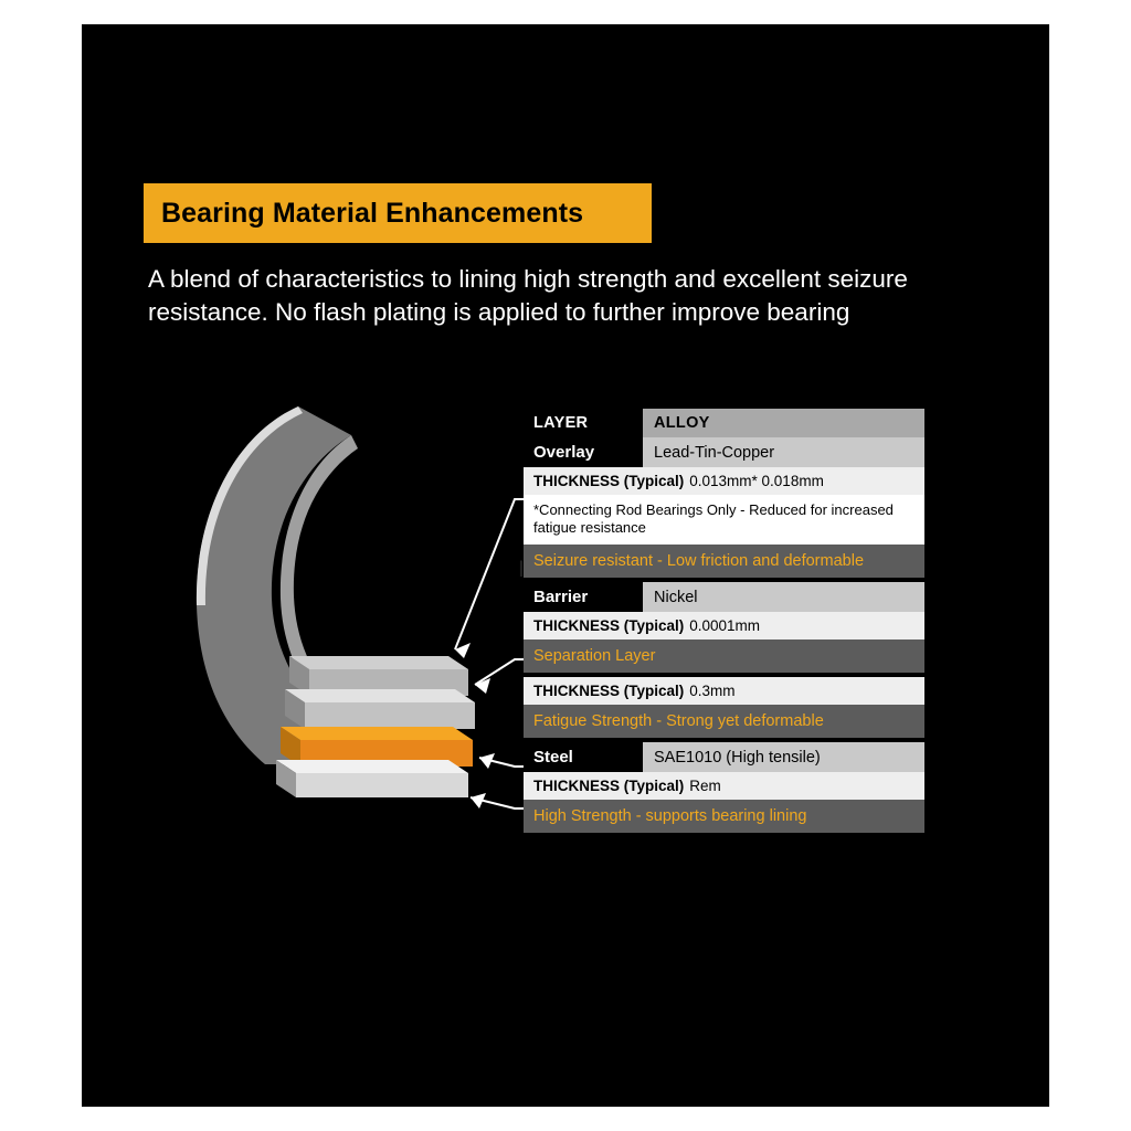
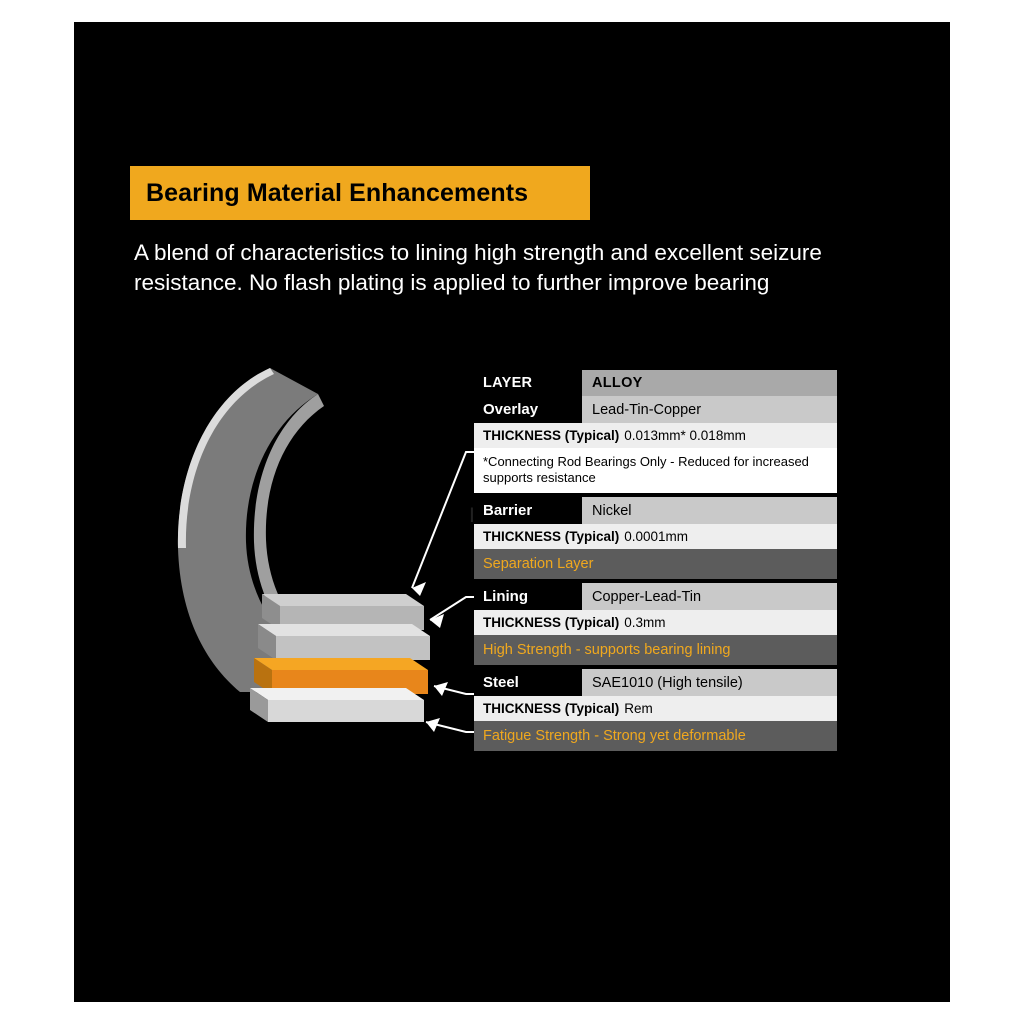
  Bearing Material Enhancements
  A blend of characteristics to lining high strength and excellent seizure resistance. No flash plating is applied to further improve bearing
  LAYER
  ALLOY
  Overlay
  Lead-Tin-Copper
  THICKNESS (Typical)
  0.013mm* 0.018mm
- *Connecting Rod Bearings Only - Reduced for increased fatigue resistance
+ *Connecting Rod Bearings Only - Reduced for increased supports resistance
- Seizure resistant - Low friction and deformable
  Barrier
  Nickel
  THICKNESS (Typical)
  0.0001mm
  Separation Layer
+ Lining
+ Copper-Lead-Tin
  THICKNESS (Typical)
  0.3mm
- Fatigue Strength - Strong yet deformable
+ High Strength - supports bearing lining
  Steel
  SAE1010 (High tensile)
  THICKNESS (Typical)
  Rem
- High Strength - supports bearing lining
+ Fatigue Strength - Strong yet deformable
